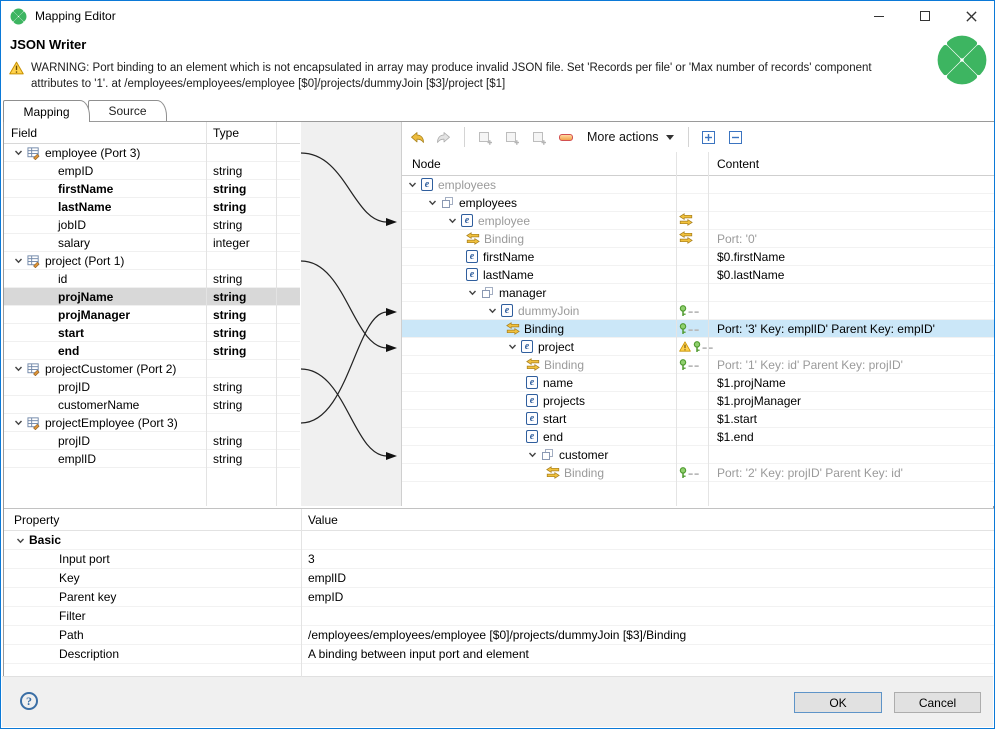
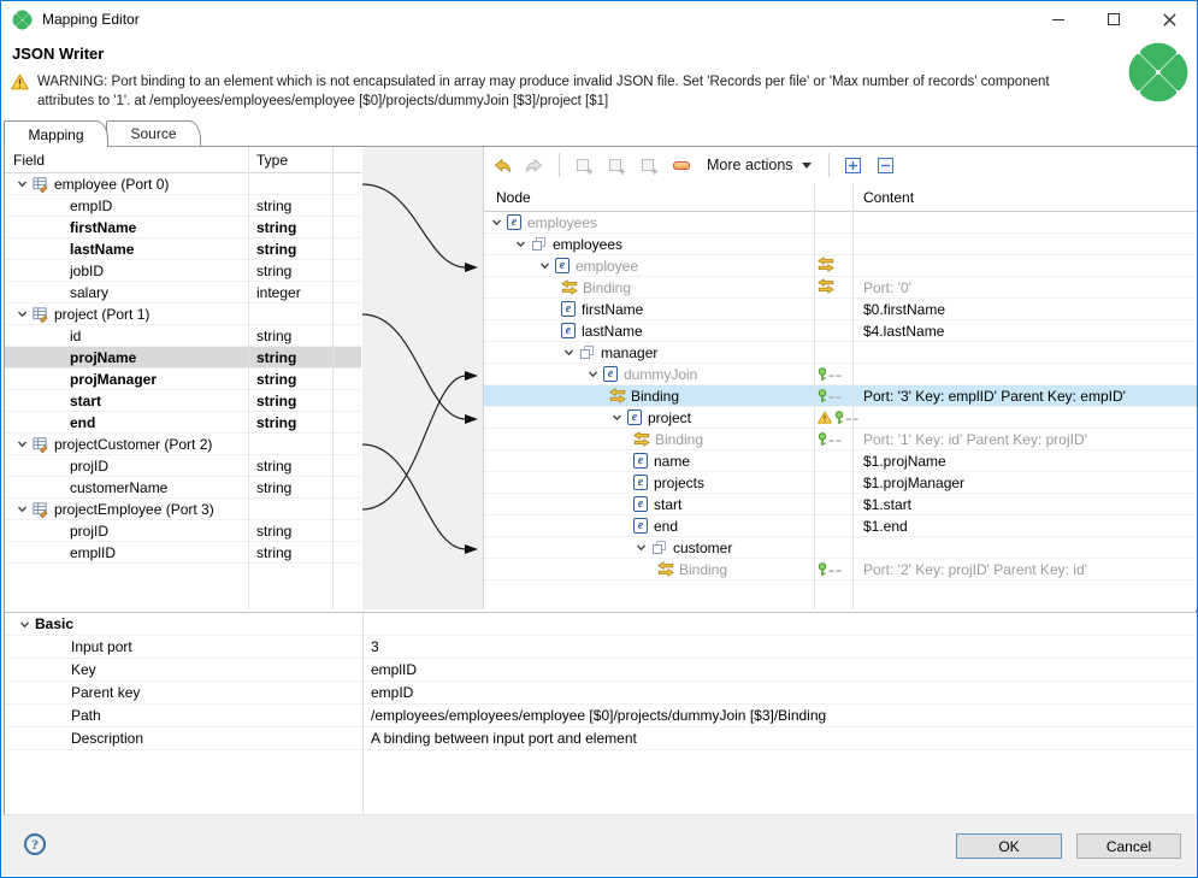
  Mapping Editor
  JSON Writer
  WARNING: Port binding to an element which is not encapsulated in array may produce invalid JSON file. Set 'Records per file' or 'Max number of records' component
  attributes to '1'. at /employees/employees/employee [$0]/projects/dummyJoin [$3]/project [$1]
  Mapping
  Source
  Field
  Type
- employee (Port 3)
+ employee (Port 0)
  empID
  string
  firstName
  string
  lastName
  string
  jobID
  string
  salary
  integer
  project (Port 1)
  id
  string
  projName
  string
  projManager
  string
  start
  string
  end
  string
  projectCustomer (Port 2)
  projID
  string
  customerName
  string
  projectEmployee (Port 3)
  projID
  string
  emplID
  string
  More actions
  Node
  Content
  e
  employees
  employees
  e
  employee
  Binding
  Port: '0'
  e
  firstName
  $0.firstName
  e
  lastName
- $0.lastName
+ $4.lastName
  manager
  e
  dummyJoin
  Binding
  Port: '3' Key: emplID' Parent Key: empID'
  e
  project
  Binding
  Port: '1' Key: id' Parent Key: projID'
  e
  name
  $1.projName
  e
  projects
  $1.projManager
  e
  start
  $1.start
  e
  end
  $1.end
  customer
  Binding
  Port: '2' Key: projID' Parent Key: id'
- Property
- Value
  Basic
  Input port
  3
  Key
  emplID
  Parent key
  empID
- Filter
  Path
  /employees/employees/employee [$0]/projects/dummyJoin [$3]/Binding
  Description
  A binding between input port and element
  ?
  OK
  Cancel
